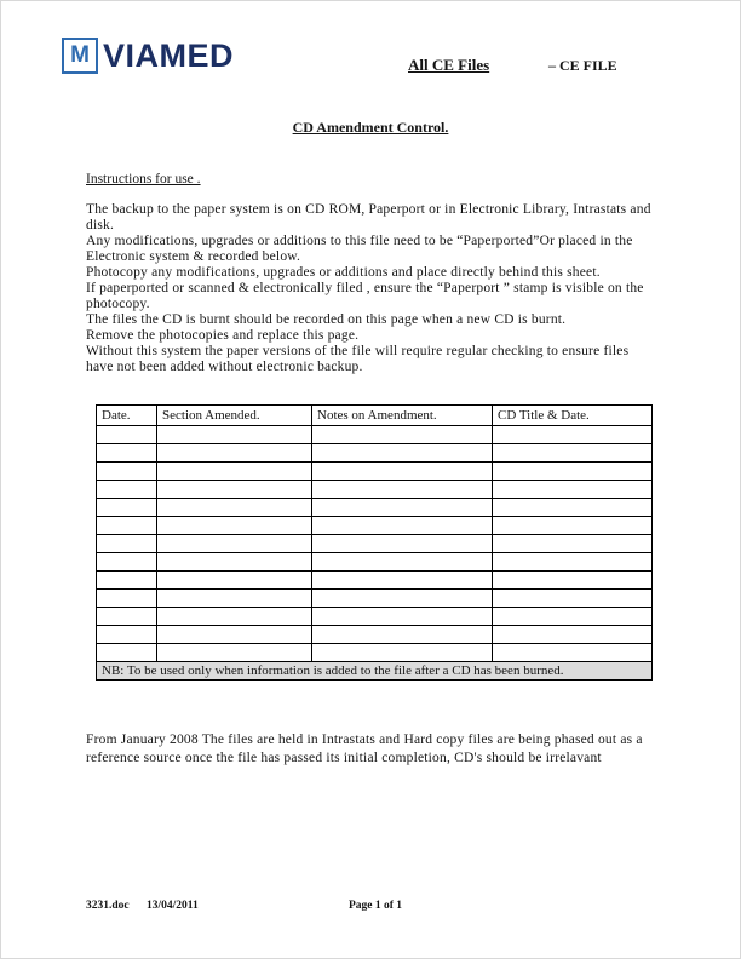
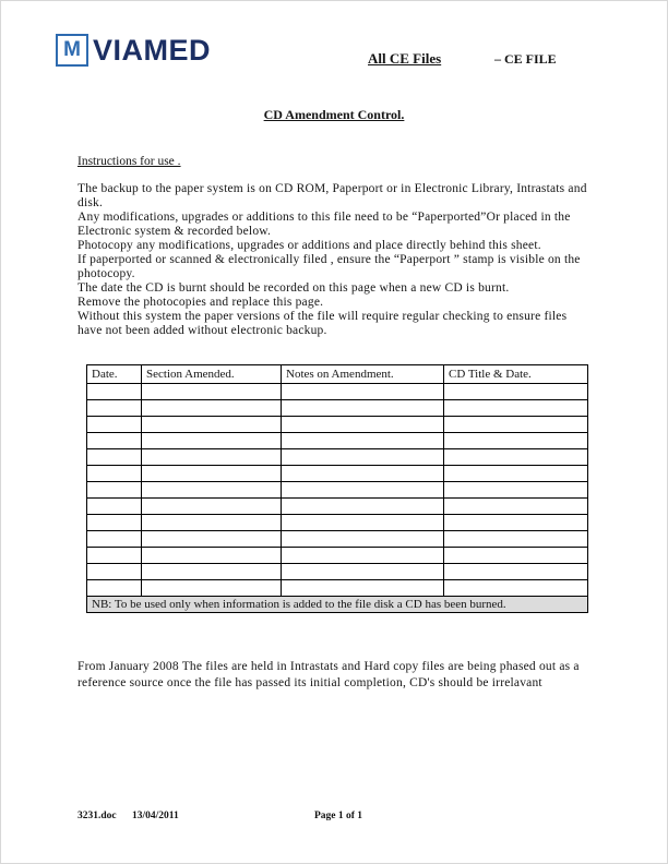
  M
  VIAMED
  All CE Files
  – CE FILE
  CD Amendment Control.
  Instructions for use .
  The backup to the paper system is on CD ROM, Paperport or in Electronic Library, Intrastats and disk.
  Any modifications, upgrades or additions to this file need to be “Paperported”Or placed in the Electronic system & recorded below.
  Photocopy any modifications, upgrades or additions and place directly behind this sheet.
  If paperported or scanned & electronically filed , ensure the “Paperport ” stamp is visible on the photocopy.
- The files the CD is burnt should be recorded on this page when a new CD is burnt.
+ The date the CD is burnt should be recorded on this page when a new CD is burnt.
  Remove the photocopies and replace this page.
  Without this system the paper versions of the file will require regular checking to ensure files have not been added without electronic backup.
  Date.	Section Amended.	Notes on Amendment.	CD Title & Date.
- NB: To be used only when information is added to the file after a CD has been burned.
+ NB: To be used only when information is added to the file disk a CD has been burned.
  From January 2008 The files are held in Intrastats and Hard copy files are being phased out as a reference source once the file has passed its initial completion, CD's should be irrelavant
  3231.doc
  13/04/2011
  Page 1 of 1
